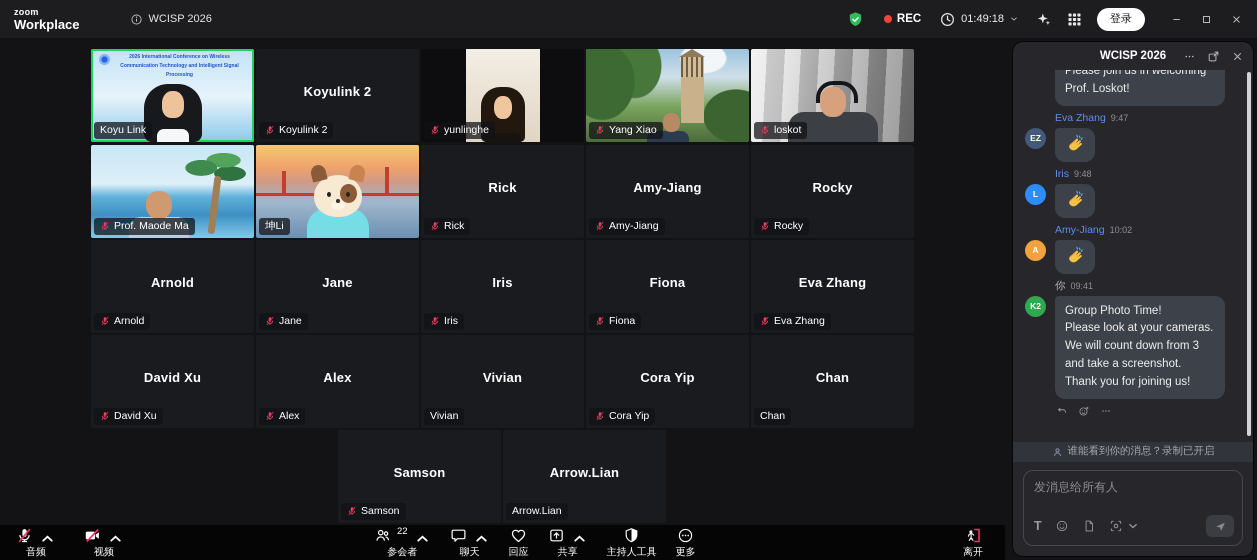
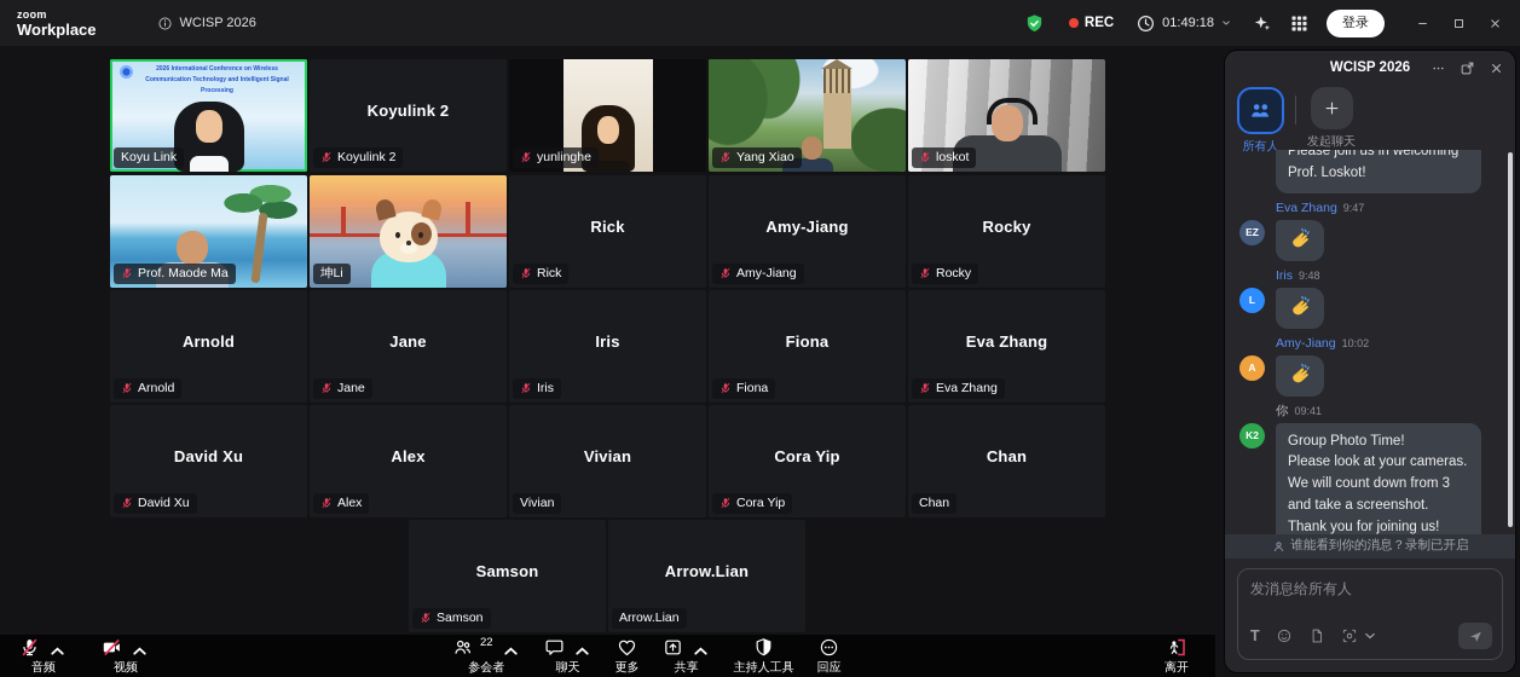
  zoom
  Workplace
  WCISP 2026
  REC
  01:49:18
  登录
  Koyu Link
  Koyulink 2
  Koyulink 2
  yunlinghe
  Yang Xiao
  loskot
  Prof. Maode Ma
  坤Li
  Rick
  Rick
  Amy-Jiang
  Amy-Jiang
  Rocky
  Rocky
  Arnold
  Arnold
  Jane
  Jane
  Iris
  Iris
  Fiona
  Fiona
  Eva Zhang
  Eva Zhang
  David Xu
  David Xu
  Alex
  Alex
  Vivian
  Vivian
  Cora Yip
  Cora Yip
  Chan
  Chan
  Samson
  Samson
  Arrow.Lian
  Arrow.Lian
  音频
  视频
  22
  参会者
  聊天
- 回应
+ 更多
  共享
  主持人工具
- 更多
+ 回应
  离开
  WCISP 2026
+ 所有人
+ 发起聊天
  Please join us in welcoming Prof. Loskot!
  Eva Zhang 9:47
  EZ
  Iris 9:48
  L
  Amy-Jiang 10:02
  A
  你 09:41
  K2
  Group Photo Time!
  Please look at your cameras. We will count down from 3 and take a screenshot. Thank you for joining us!
  谁能看到你的消息？录制已开启
  发消息给所有人
  T
